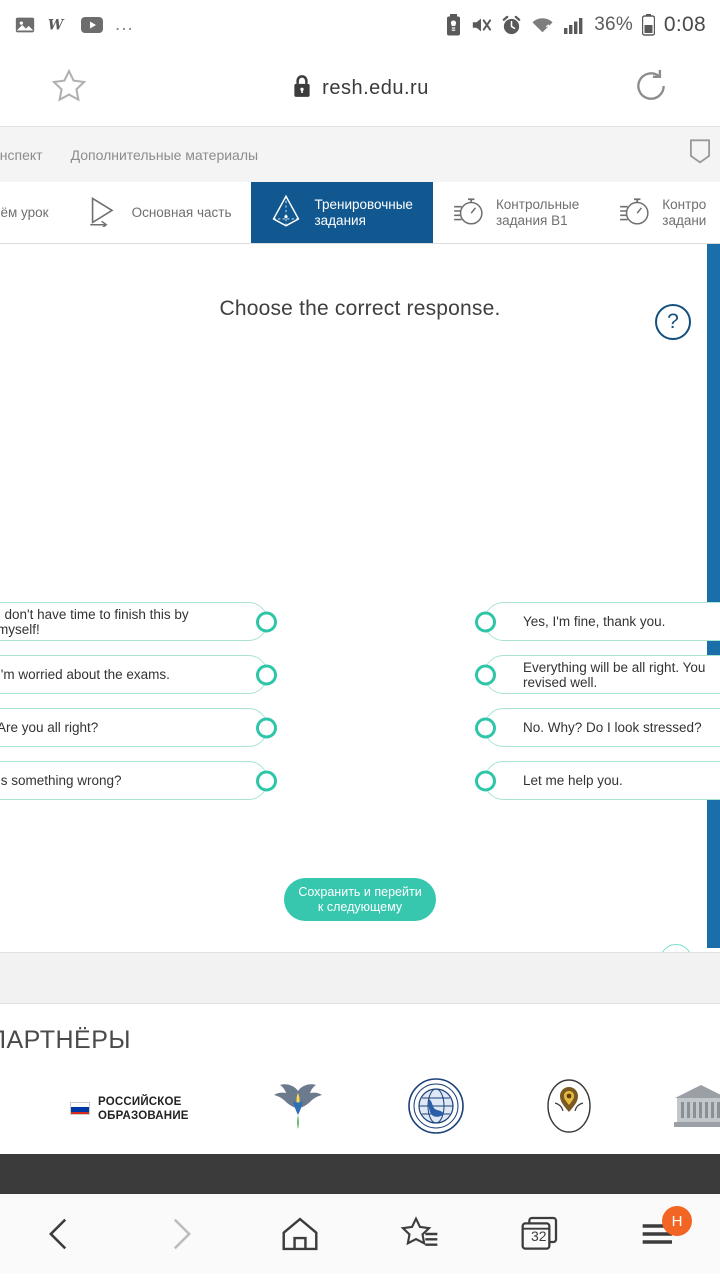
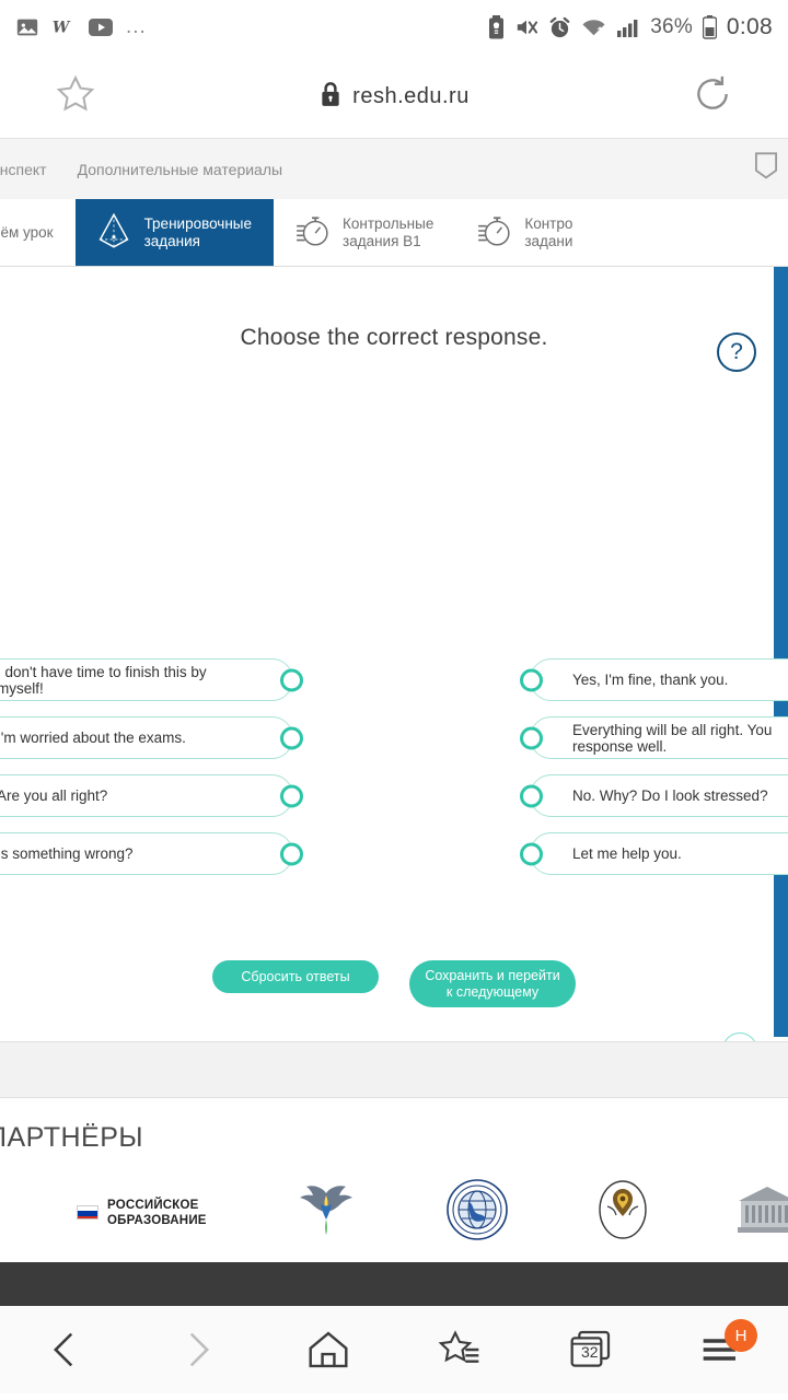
  W
  ...
  36%
  0:08
  resh.edu.ru
  нспект
  Дополнительные материалы
  ём урок
- Основная часть
  Тренировочные
  задания
  Контрольные
  задания В1
  Контро
  задани
  Choose the correct response.
  ?
  don't have time to finish this by myself!
  'm worried about the exams.
  Are you all right?
  s something wrong?
  Yes, I'm fine, thank you.
- Everything will be all right. You revised well.
+ Everything will be all right. You response well.
  No. Why? Do I look stressed?
  Let me help you.
+ Сбросить ответы
  Сохранить и перейти к следующему
  АРТНЁРЫ
  РОССИЙСКОЕ
  ОБРАЗОВАНИЕ
  32
  Н
